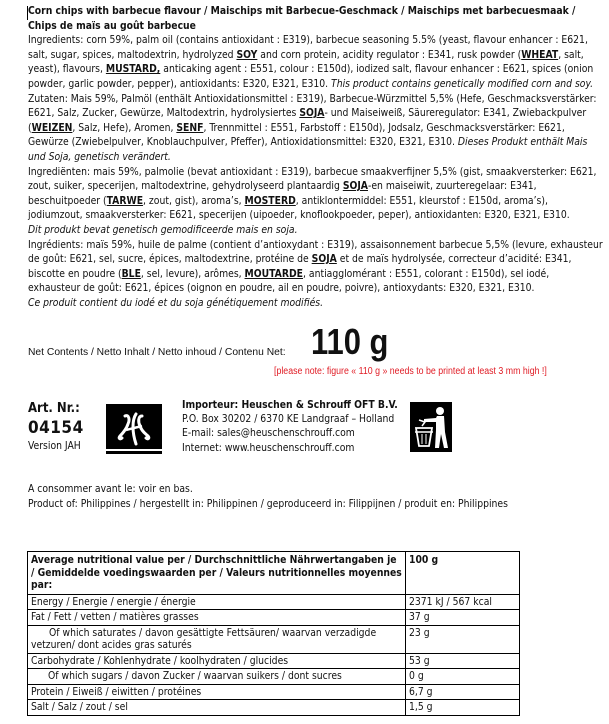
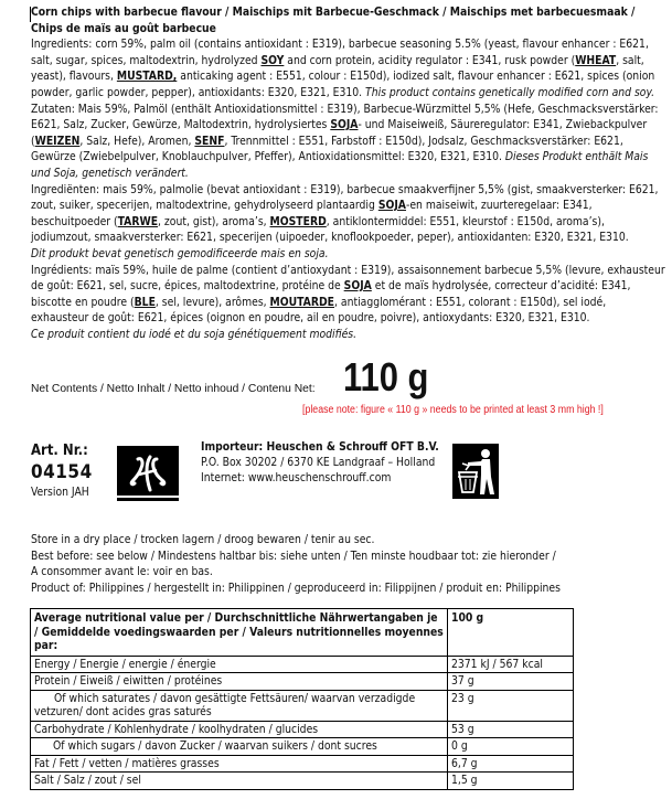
  Corn chips with barbecue flavour / Maischips mit Barbecue-Geschmack / Maischips met barbecuesmaak / Chips de maïs au goût barbecue
  Ingredients: corn 59%, palm oil (contains antioxidant : E319), barbecue seasoning 5.5% (yeast, flavour enhancer : E621, salt, sugar, spices, maltodextrin, hydrolyzed SOY and corn protein, acidity regulator : E341, rusk powder (WHEAT, salt, yeast), flavours, MUSTARD, anticaking agent : E551, colour : E150d), iodized salt, flavour enhancer : E621, spices (onion powder, garlic powder, pepper), antioxidants: E320, E321, E310. This product contains genetically modified corn and soy.
  Zutaten: Mais 59%, Palmöl (enthält Antioxidationsmittel : E319), Barbecue-Würzmittel 5,5% (Hefe, Geschmacksverstärker: E621, Salz, Zucker, Gewürze, Maltodextrin, hydrolysiertes SOJA- und Maiseiweiß, Säureregulator: E341, Zwiebackpulver (WEIZEN, Salz, Hefe), Aromen, SENF, Trennmittel : E551, Farbstoff : E150d), Jodsalz, Geschmacksverstärker: E621, Gewürze (Zwiebelpulver, Knoblauchpulver, Pfeffer), Antioxidationsmittel: E320, E321, E310. Dieses Produkt enthält Mais und Soja, genetisch verändert.
  Ingrediënten: mais 59%, palmolie (bevat antioxidant : E319), barbecue smaakverfijner 5,5% (gist, smaakversterker: E621, zout, suiker, specerijen, maltodextrine, gehydrolyseerd plantaardig SOJA-en maiseiwit, zuurteregelaar: E341, beschuitpoeder (TARWE, zout, gist), aroma’s, MOSTERD, antiklontermiddel: E551, kleurstof : E150d, aroma’s), jodiumzout, smaakversterker: E621, specerijen (uipoeder, knoflookpoeder, peper), antioxidanten: E320, E321, E310.
  Dit produkt bevat genetisch gemodificeerde mais en soja.
  Ingrédients: maïs 59%, huile de palme (contient d’antioxydant : E319), assaisonnement barbecue 5,5% (levure, exhausteur de goût: E621, sel, sucre, épices, maltodextrine, protéine de SOJA et de maïs hydrolysée, correcteur d’acidité: E341, biscotte en poudre (BLE, sel, levure), arômes, MOUTARDE, antiagglomérant : E551, colorant : E150d), sel iodé, exhausteur de goût: E621, épices (oignon en poudre, ail en poudre, poivre), antioxydants: E320, E321, E310.
  Ce produit contient du iodé et du soja génétiquement modifiés.
  Net Contents / Netto Inhalt / Netto inhoud / Contenu Net:
  110 g
  [please note: figure « 110 g » needs to be printed at least 3 mm high !]
  Art. Nr.:
  04154
  Version JAH
  Importeur: Heuschen & Schrouff OFT B.V.
  P.O. Box 30202 / 6370 KE Landgraaf – Holland
- E-mail: sales@heuschenschrouff.com
  Internet: www.heuschenschrouff.com
+ Store in a dry place / trocken lagern / droog bewaren / tenir au sec.
+ Best before: see below / Mindestens haltbar bis: siehe unten / Ten minste houdbaar tot: zie hieronder /
  A consommer avant le: voir en bas.
  Product of: Philippines / hergestellt in: Philippinen / geproduceerd in: Filippijnen / produit en: Philippines
  Average nutritional value per / Durchschnittliche Nährwertangaben je / Gemiddelde voedingswaarden per / Valeurs nutritionnelles moyennes par:	100 g
  Energy / Energie / energie / énergie	2371 kJ / 567 kcal
- Fat / Fett / vetten / matières grasses	37 g
+ Protein / Eiweiß / eiwitten / protéines	37 g
  Of which saturates / davon gesättigte Fettsäuren/ waarvan verzadigde vetzuren/ dont acides gras saturés	23 g
  Carbohydrate / Kohlenhydrate / koolhydraten / glucides	53 g
  Of which sugars / davon Zucker / waarvan suikers / dont sucres	0 g
- Protein / Eiweiß / eiwitten / protéines	6,7 g
+ Fat / Fett / vetten / matières grasses	6,7 g
  Salt / Salz / zout / sel	1,5 g
